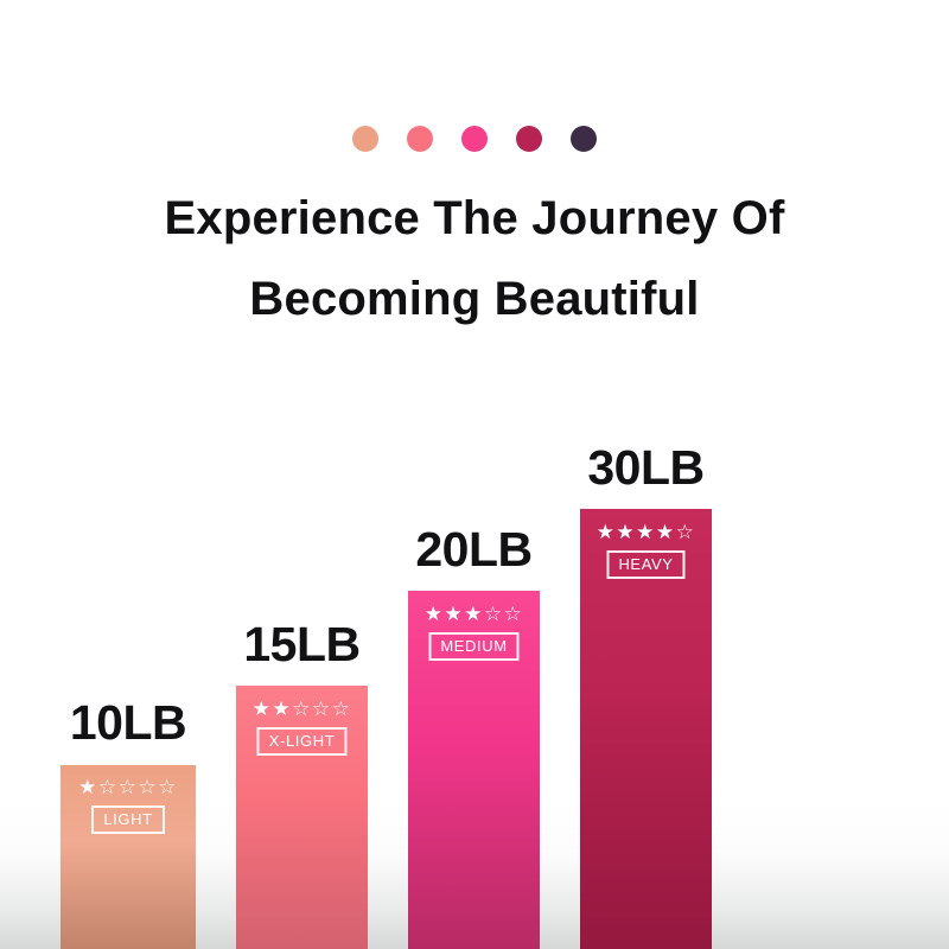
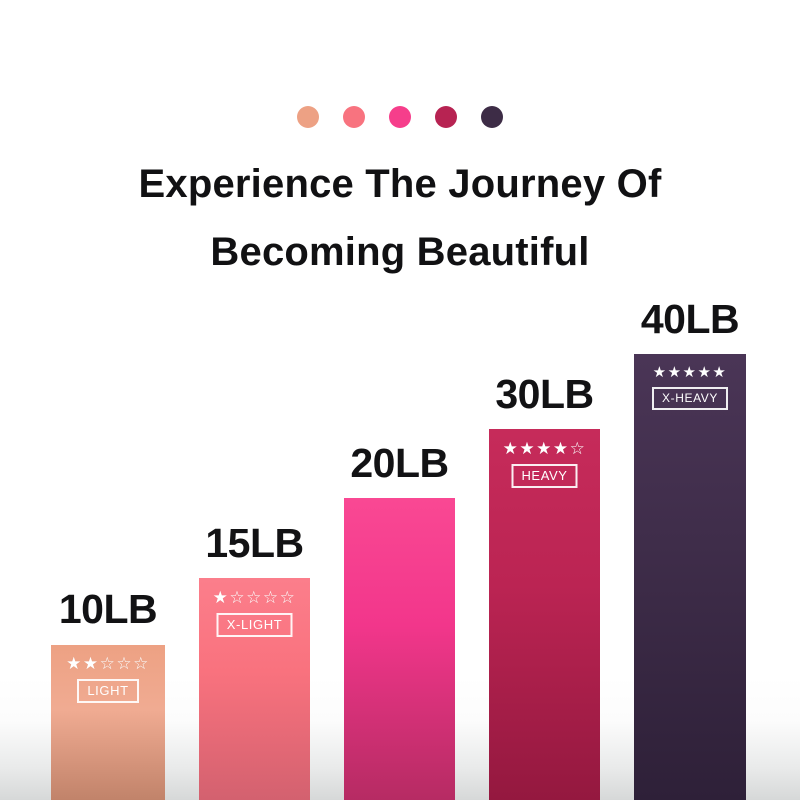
  Experience The Journey Of
  Becoming Beautiful
  10LB
- ★☆☆☆☆
+ ★★☆☆☆
  LIGHT
  15LB
- ★★☆☆☆
+ ★☆☆☆☆
  X-LIGHT
  20LB
- ★★★☆☆
- MEDIUM
  30LB
  ★★★★☆
  HEAVY
+ 40LB
+ ★★★★★
+ X-HEAVY
